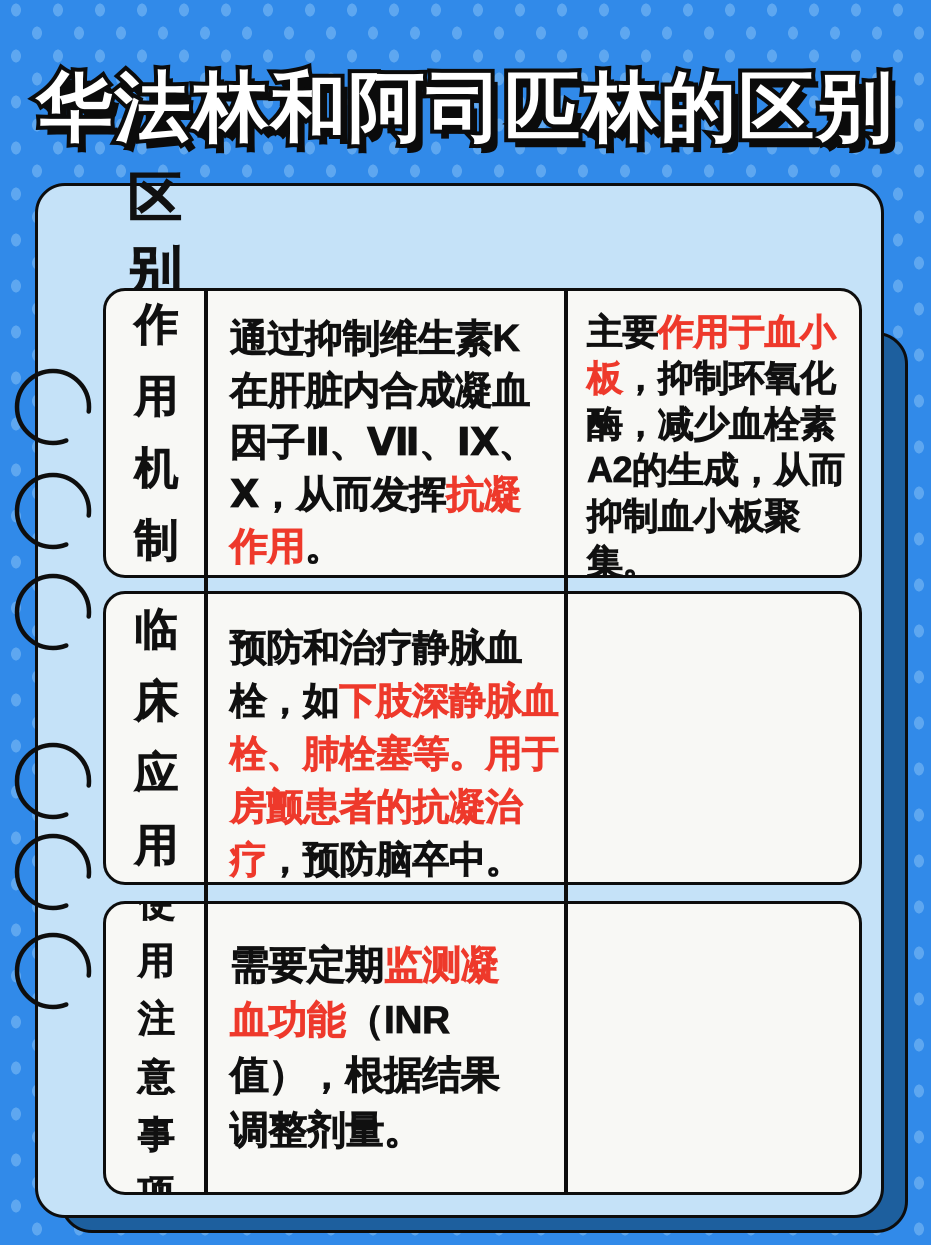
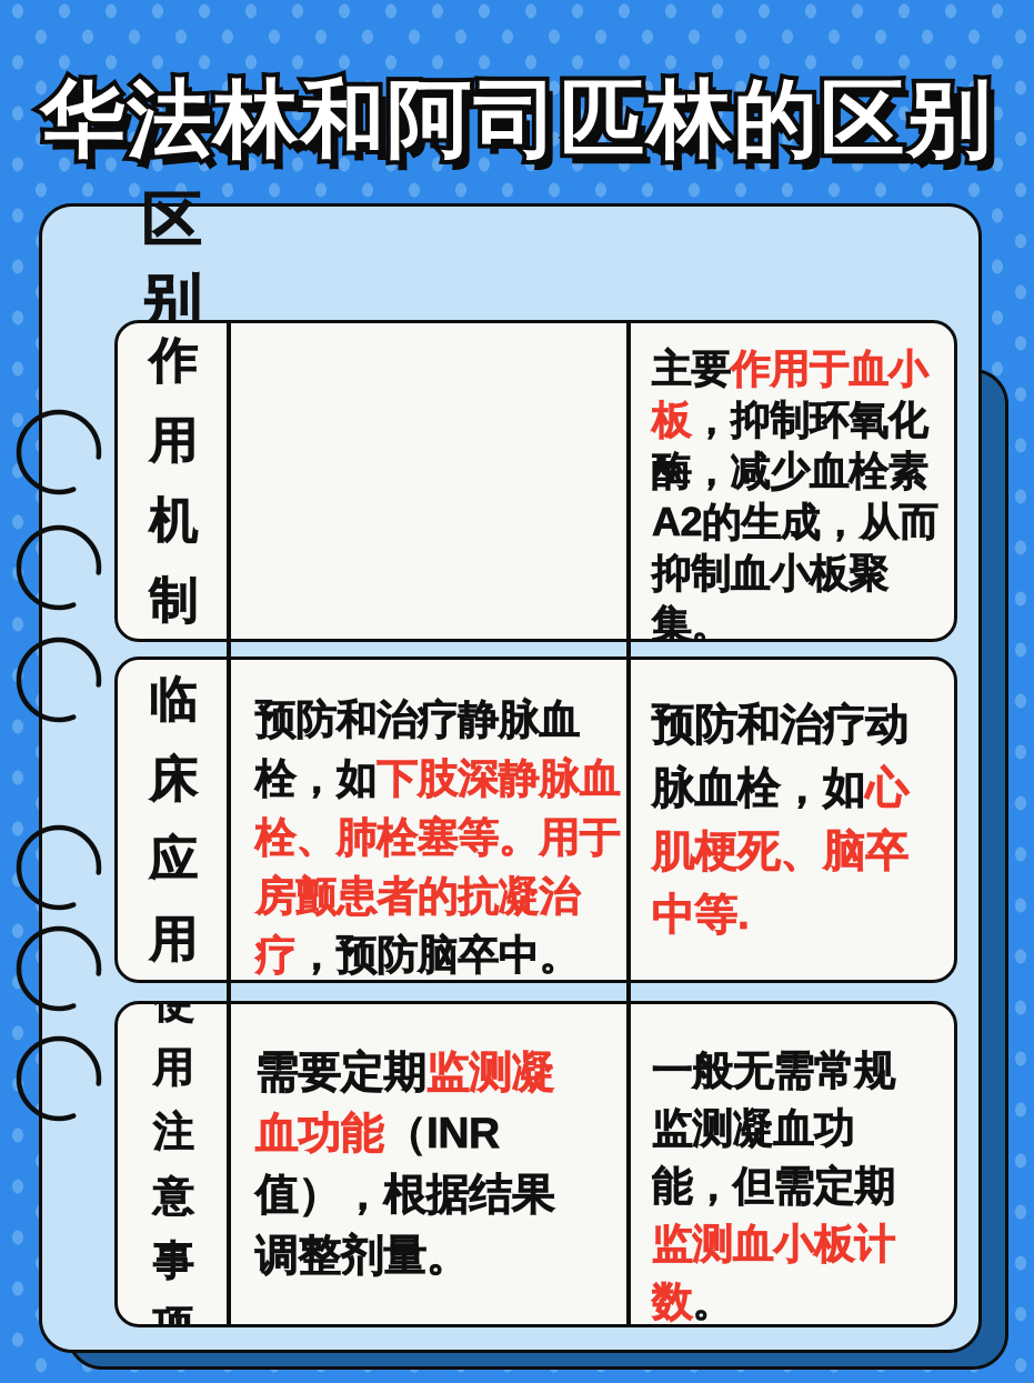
  华法林和阿司匹林的区别
  区别
  作
  用
  机
  制
- 通过抑制维生素K
- 在肝脏内合成凝血
- 因子Ⅱ、Ⅶ、Ⅸ、
- Ⅹ，从而发挥抗凝
- 作用。
  主要作用于血小
  板，抑制环氧化
  酶，减少血栓素
  A2的生成，从而
  抑制血小板聚
  集。
  临
  床
  应
  用
  预防和治疗静脉血
  栓，如下肢深静脉血
  栓、肺栓塞等。用于
  房颤患者的抗凝治
  疗，预防脑卒中。
+ 预防和治疗动
+ 脉血栓，如心
+ 肌梗死、脑卒
+ 中等.
  用
  注
  意
  事
  需要定期监测凝
  血功能（INR
  值），根据结果
  调整剂量。
+ 一般无需常规
+ 监测凝血功
+ 能，但需定期
+ 监测血小板计
+ 数。
